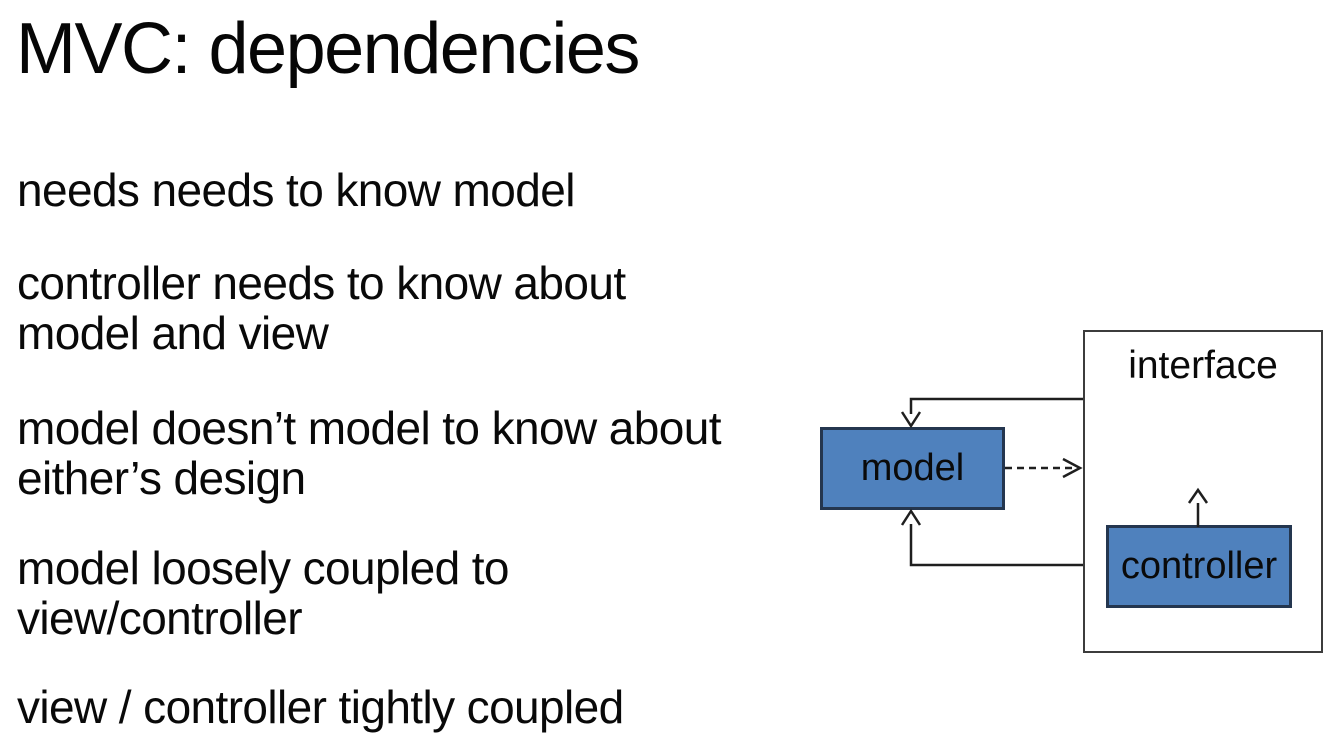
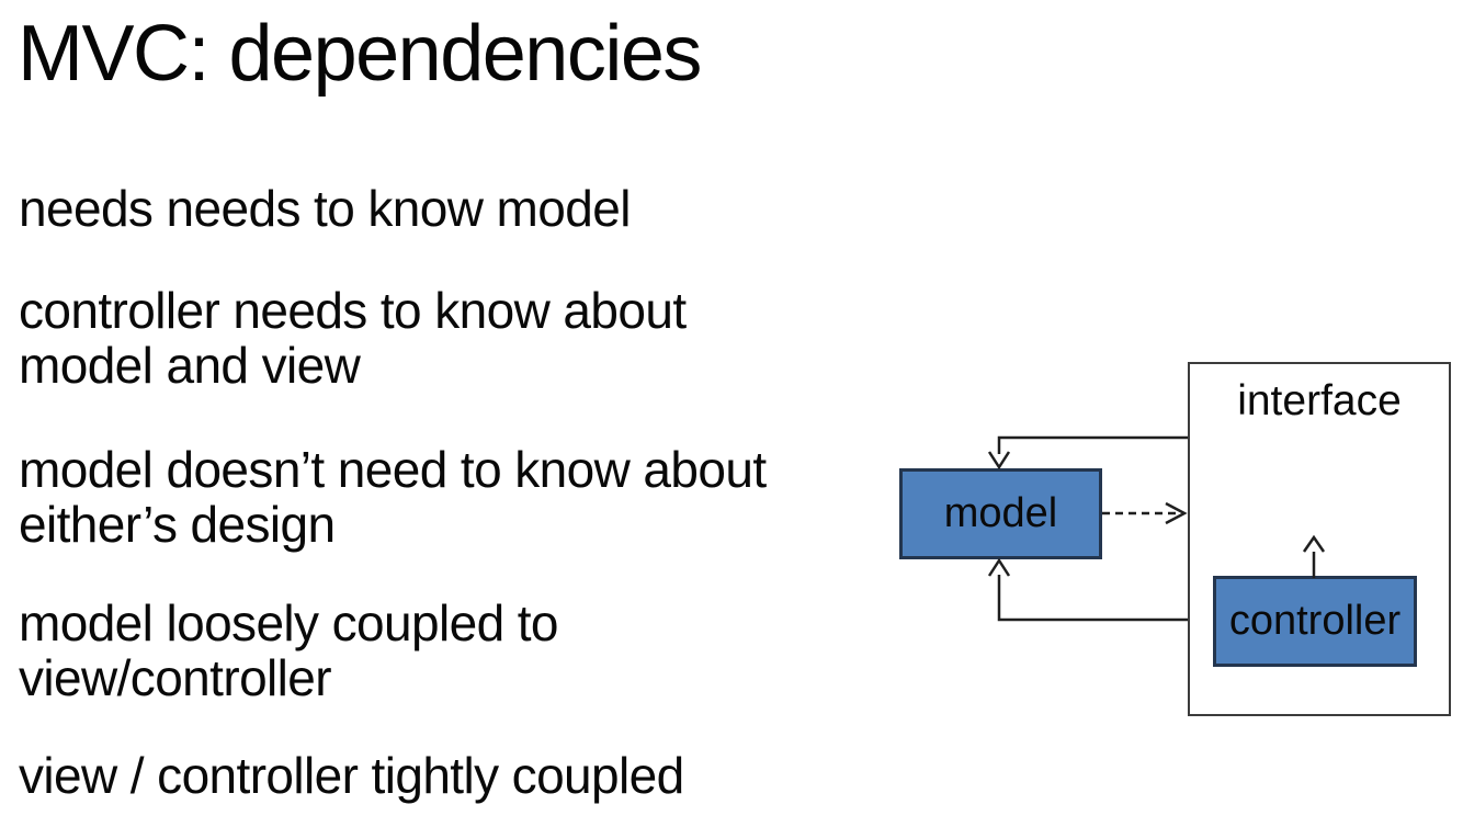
  MVC: dependencies
  needs needs to know model
  controller needs to know about
  model and view
- model doesn’t model to know about
+ model doesn’t need to know about
  either’s design
  model loosely coupled to
  view/controller
  view / controller tightly coupled
  interface
  model
  controller
